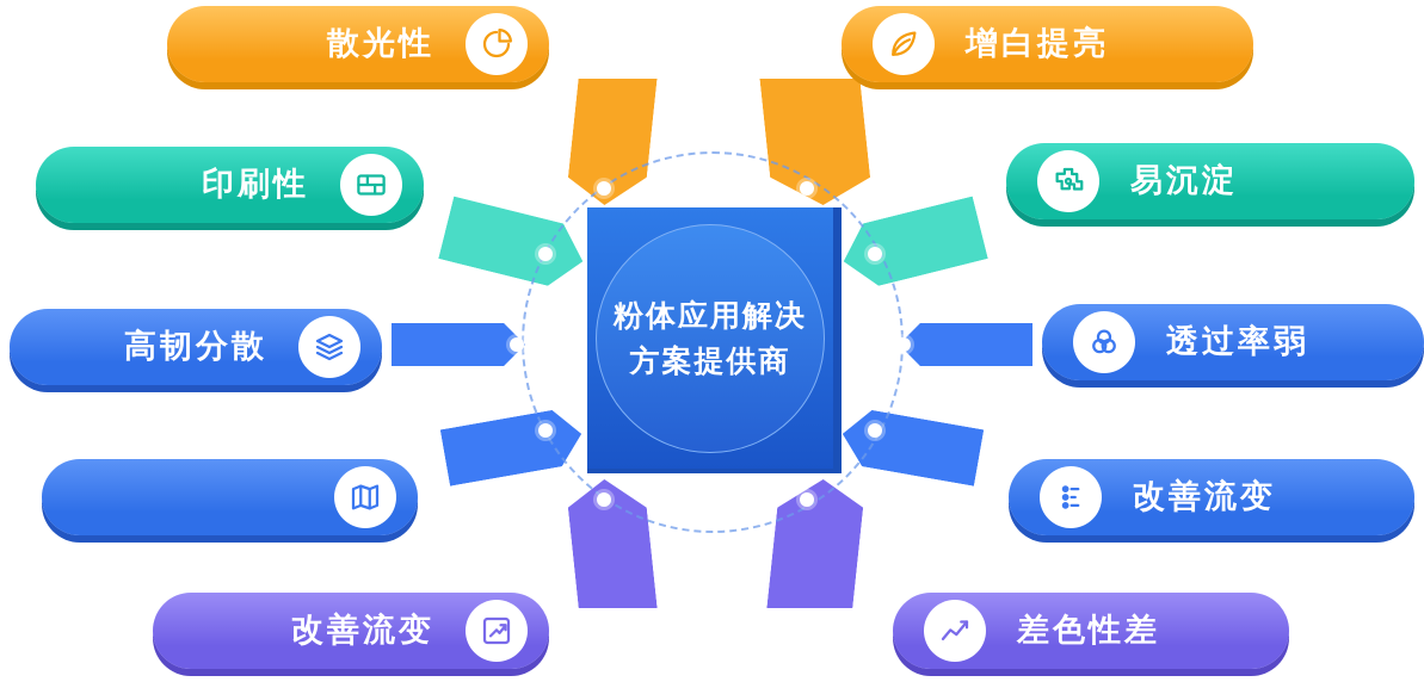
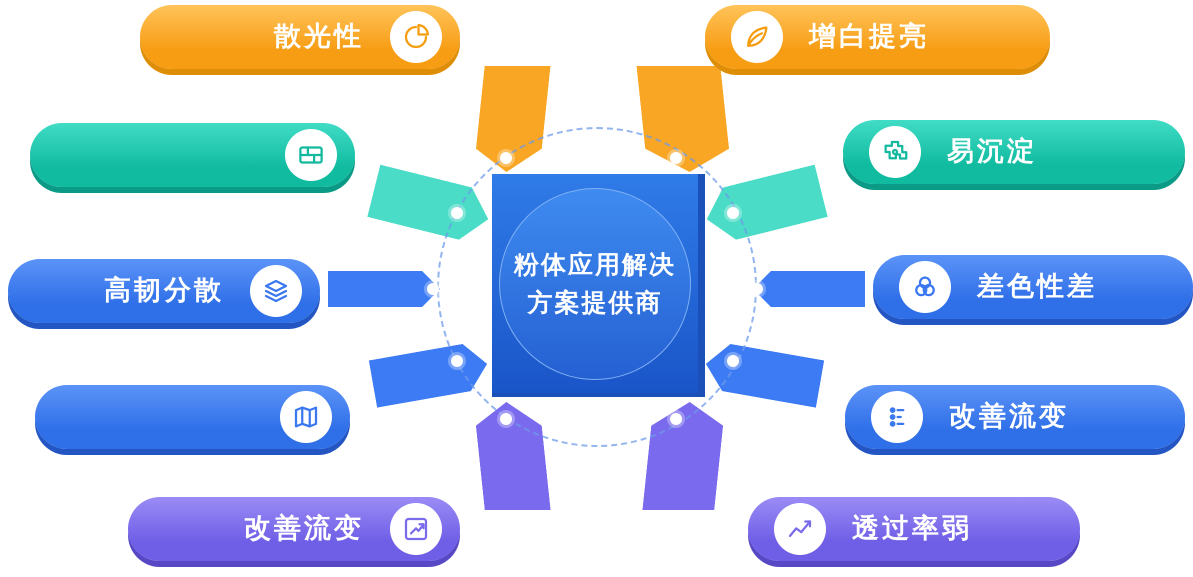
  粉体应用解决
  方案提供商
  散光性
- 印刷性
  高韧分散
  改善流变
  增白提亮
  易沉淀
- 透过率弱
+ 差色性差
  改善流变
- 差色性差
+ 透过率弱
